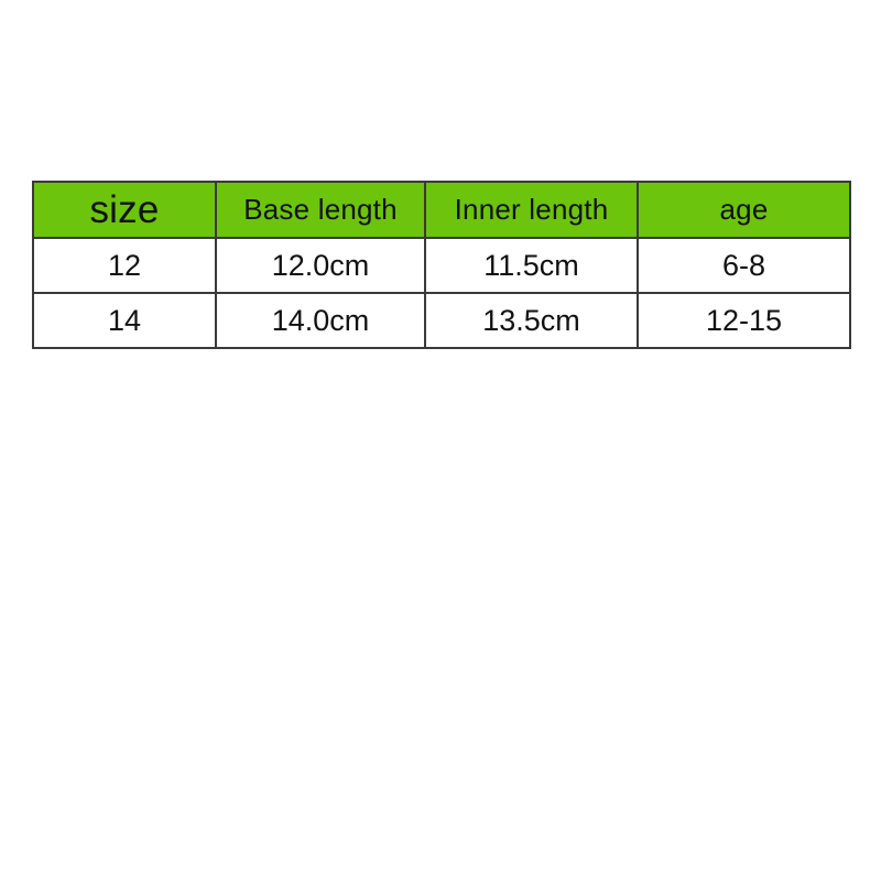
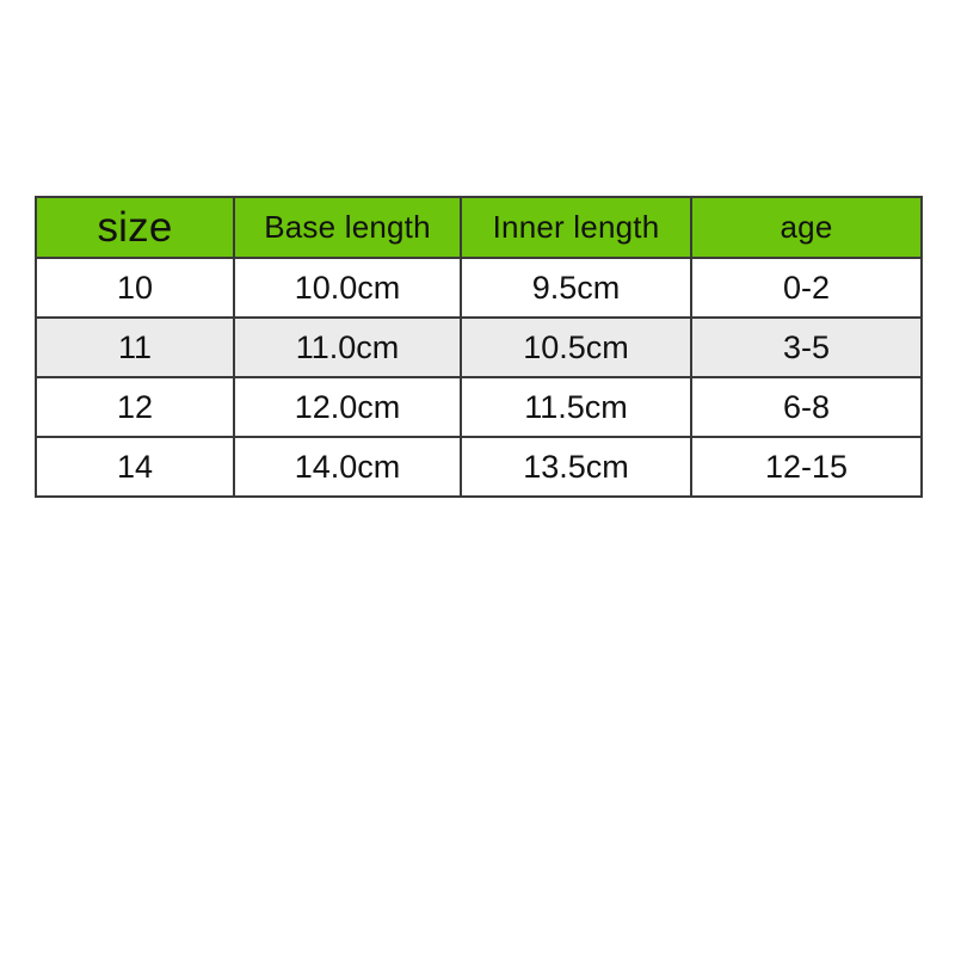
  size	Base length	Inner length	age
+ 10	10.0cm	9.5cm	0-2
+ 11	11.0cm	10.5cm	3-5
  12	12.0cm	11.5cm	6-8
  14	14.0cm	13.5cm	12-15
